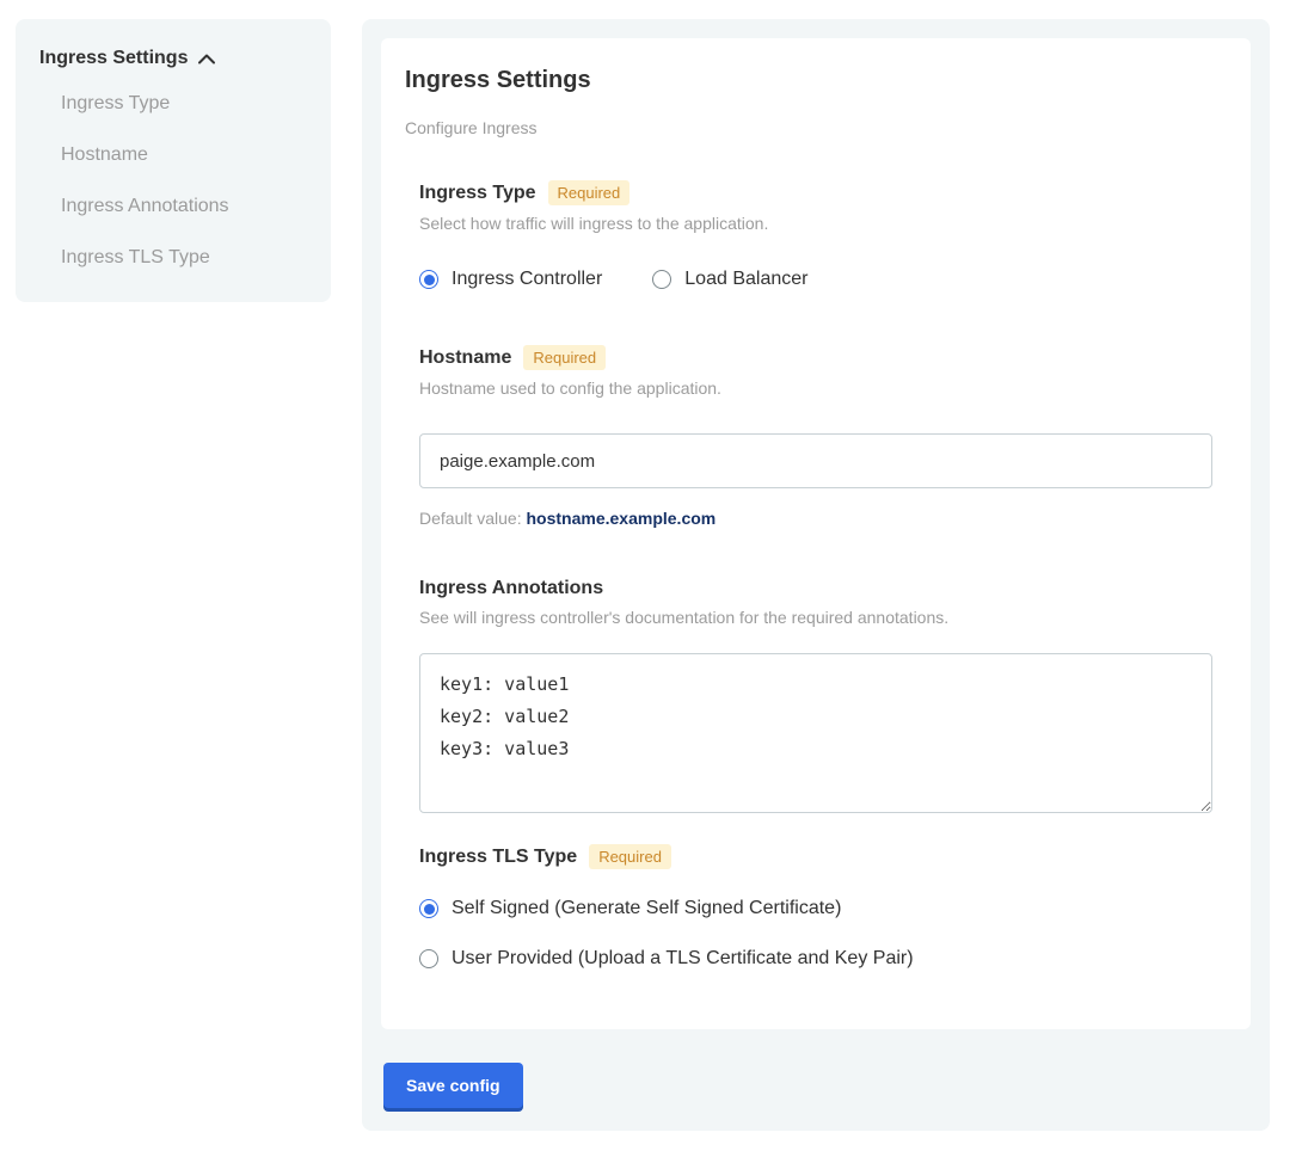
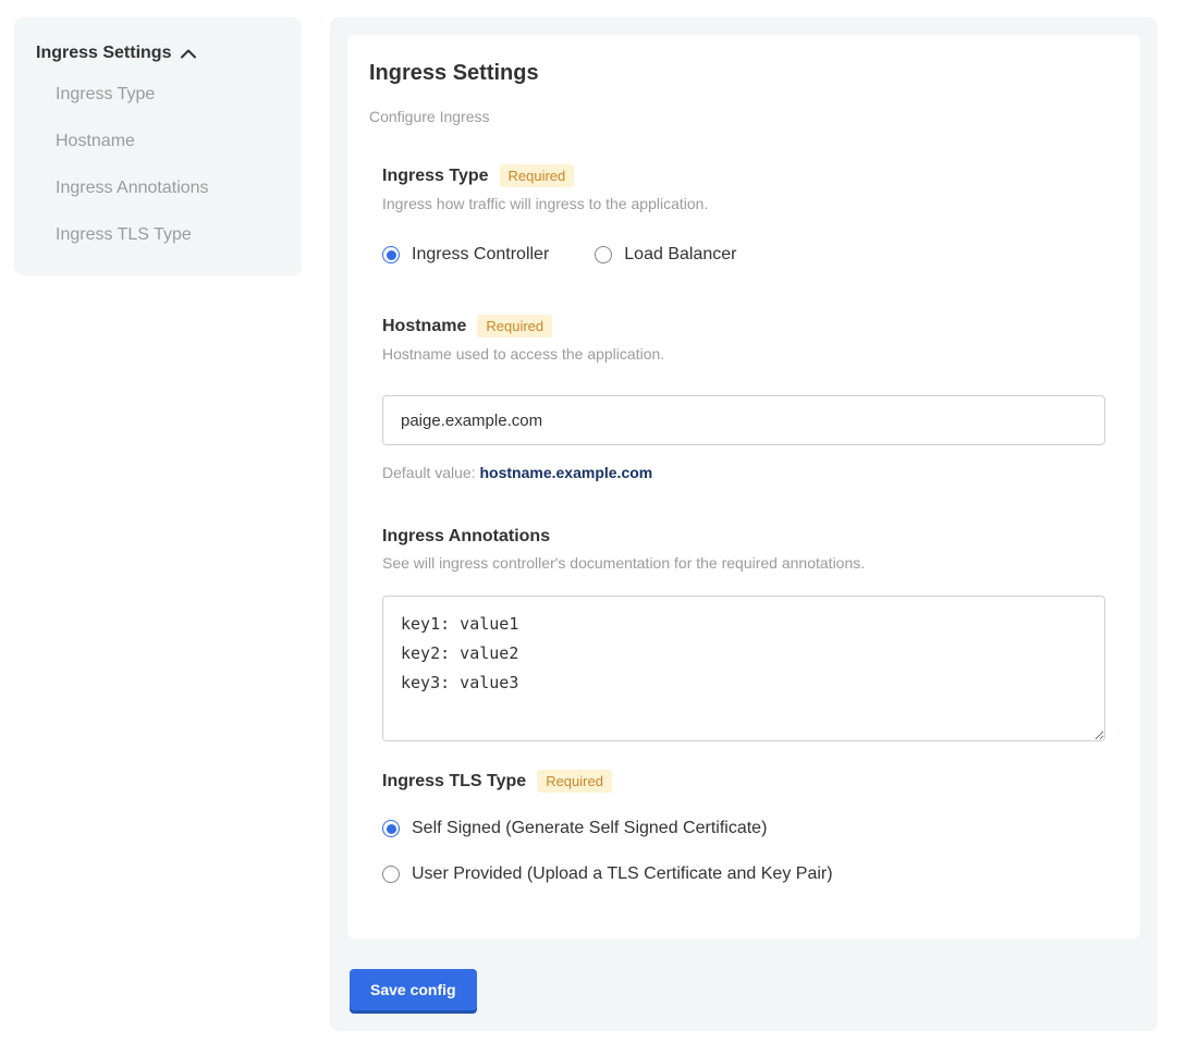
  Ingress Settings
  Ingress Type
  Hostname
  Ingress Annotations
  Ingress TLS Type
  Ingress Settings
  Configure Ingress
  Ingress Type
  Required
- Select how traffic will ingress to the application.
+ Ingress how traffic will ingress to the application.
  Ingress Controller
  Load Balancer
  Hostname
  Required
- Hostname used to config the application.
+ Hostname used to access the application.
  paige.example.com
  Default value: hostname.example.com
  Ingress Annotations
  See will ingress controller's documentation for the required annotations.
  key1: value1
  key2: value2
  key3: value3
  Ingress TLS Type
  Required
  Self Signed (Generate Self Signed Certificate)
  User Provided (Upload a TLS Certificate and Key Pair)
  Save config
